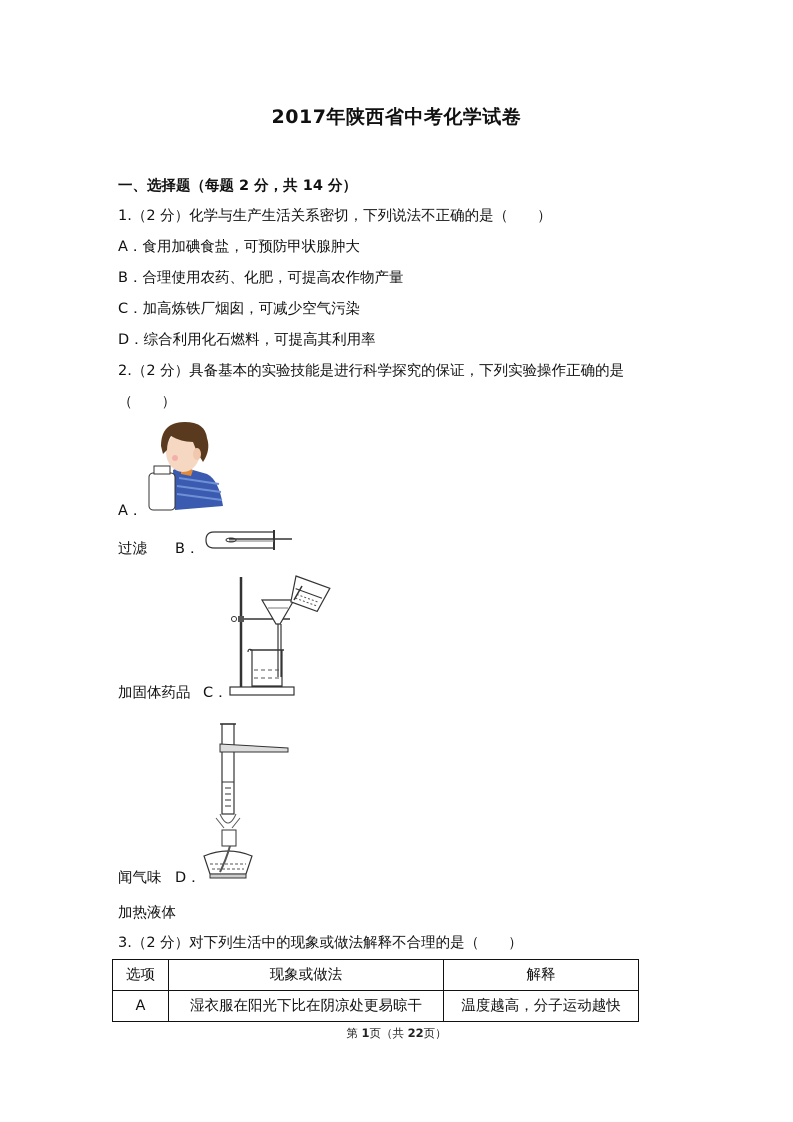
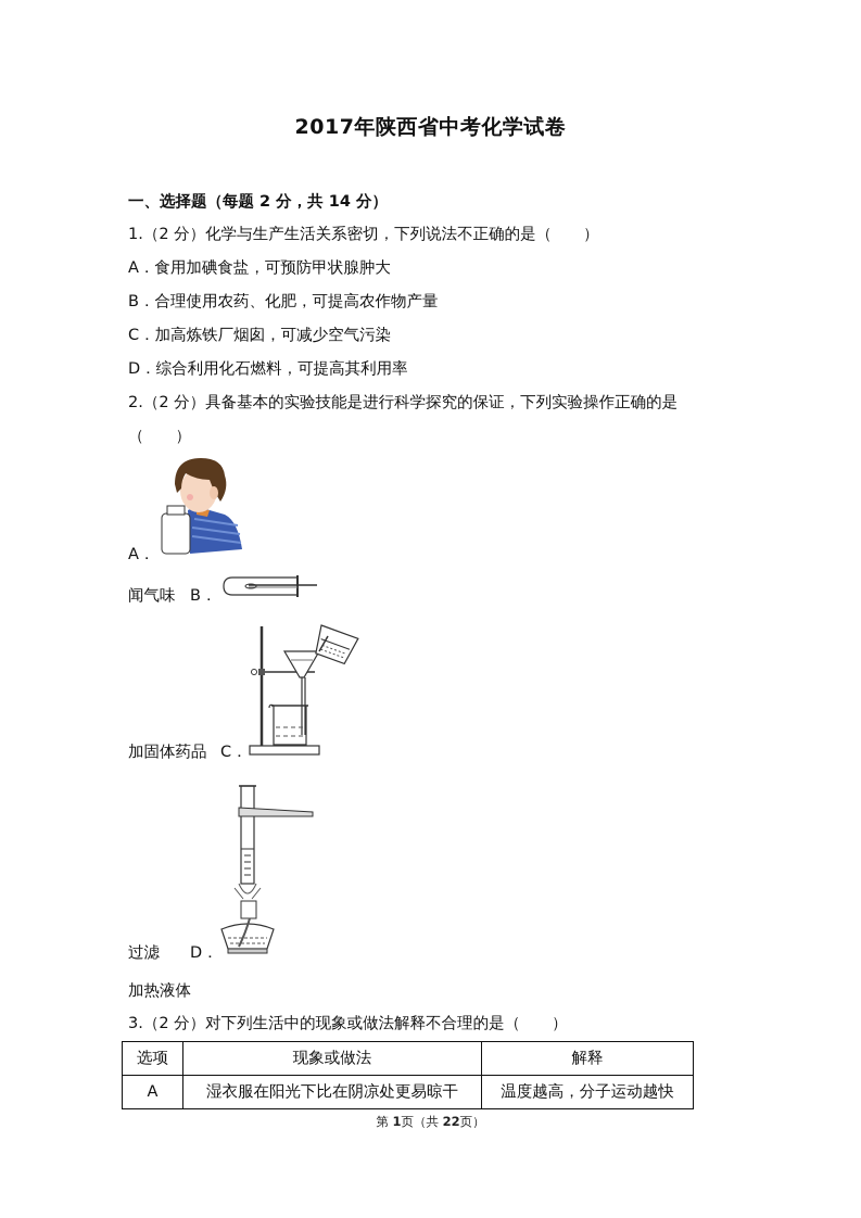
  2017年陕西省中考化学试卷
  一、选择题（每题 2 分，共 14 分）
  1.（2 分）化学与生产生活关系密切，下列说法不正确的是（ ）
  A．食用加碘食盐，可预防甲状腺肿大
  B．合理使用农药、化肥，可提高农作物产量
  C．加高炼铁厂烟囱，可减少空气污染
  D．综合利用化石燃料，可提高其利用率
  2.（2 分）具备基本的实验技能是进行科学探究的保证，下列实验操作正确的是
  （ ）
  A．
- 过滤
+ 闻气味
  B．
  加固体药品
  C．
- 闻气味
+ 过滤
  D．
  加热液体
  3.（2 分）对下列生活中的现象或做法解释不合理的是（ ）
  选项	现象或做法	解释
  A	湿衣服在阳光下比在阴凉处更易晾干	温度越高，分子运动越快
  第 1页（共 22页）
